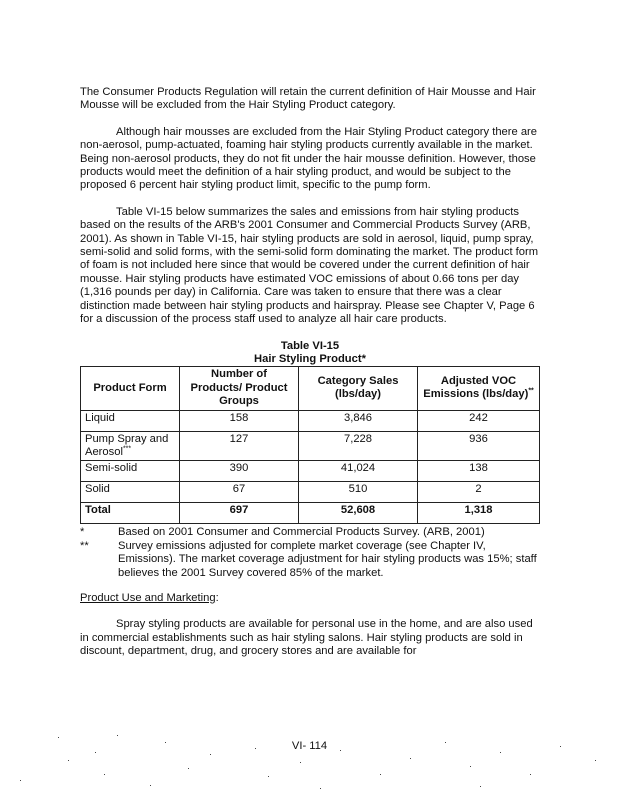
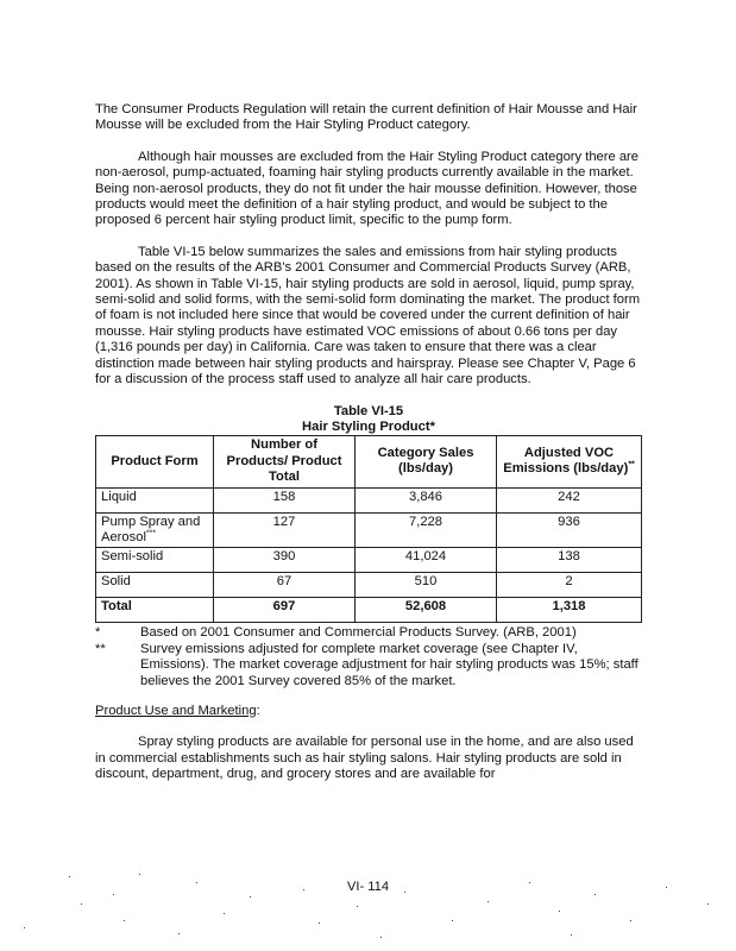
  The Consumer Products Regulation will retain the current definition of Hair Mousse and Hair Mousse will be excluded from the Hair Styling Product category.
  Although hair mousses are excluded from the Hair Styling Product category there are non-aerosol, pump-actuated, foaming hair styling products currently available in the market. Being non-aerosol products, they do not fit under the hair mousse definition. However, those products would meet the definition of a hair styling product, and would be subject to the proposed 6 percent hair styling product limit, specific to the pump form.
  Table VI-15 below summarizes the sales and emissions from hair styling products based on the results of the ARB's 2001 Consumer and Commercial Products Survey (ARB, 2001). As shown in Table VI-15, hair styling products are sold in aerosol, liquid, pump spray, semi-solid and solid forms, with the semi-solid form dominating the market. The product form of foam is not included here since that would be covered under the current definition of hair mousse. Hair styling products have estimated VOC emissions of about 0.66 tons per day (1,316 pounds per day) in California. Care was taken to ensure that there was a clear distinction made between hair styling products and hairspray. Please see Chapter V, Page 6 for a discussion of the process staff used to analyze all hair care products.
  Table VI-15
  Hair Styling Product*
- Product Form	Number of Products/ Product Groups	Category Sales (lbs/day)	Adjusted VOC Emissions (lbs/day)
+ Product Form	Number of Products/ Product Total	Category Sales (lbs/day)	Adjusted VOC Emissions (lbs/day)
  Liquid	158	3,846	242
  Pump Spray and Aerosol	127	7,228	936
  Semi-solid	390	41,024	138
  Solid	67	510	2
  Total	697	52,608	1,318
  *
  Based on 2001 Consumer and Commercial Products Survey. (ARB, 2001)
  **
  Survey emissions adjusted for complete market coverage (see Chapter IV, Emissions). The market coverage adjustment for hair styling products was 15%; staff believes the 2001 Survey covered 85% of the market.
  Product Use and Marketing:
  Spray styling products are available for personal use in the home, and are also used in commercial establishments such as hair styling salons. Hair styling products are sold in discount, department, drug, and grocery stores and are available for
  VI- 114
